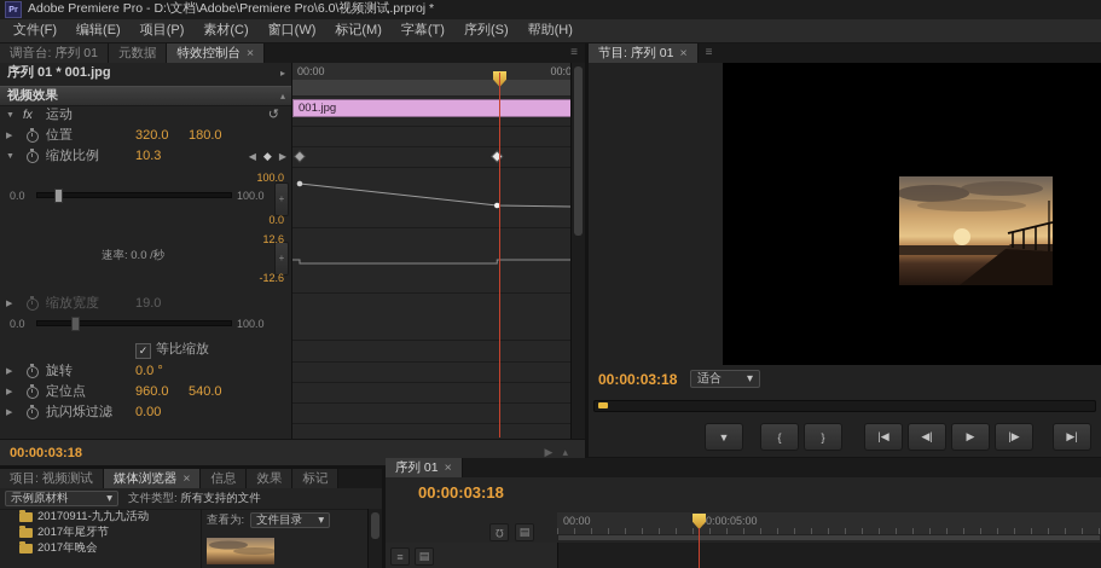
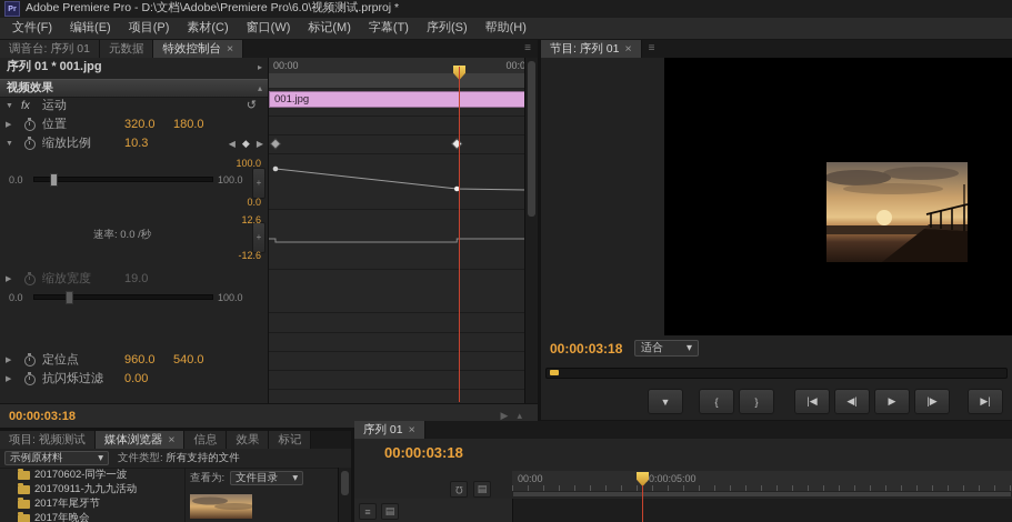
  Adobe Premiere Pro - D:\文档\Adobe\Premiere Pro\6.0\视频测试.prproj *
  文件(F)
  编辑(E)
  项目(P)
  素材(C)
  窗口(W)
  标记(M)
  字幕(T)
  序列(S)
  帮助(H)
  调音台: 序列 01
  元数据
  特效控制台
  ×
  ≡
  序列 01 * 001.jpg
  ▸
  视频效果
  ▴
  fx
  运动
  ↺
  位置
  320.0
  180.0
  缩放比例
  10.3
  ◀
  ◆
  ▶
  100.0
  0.0
  100.0
  +
  +
  0.0
  12.6
  速率: 0.0 /秒
  -12.6
  缩放宽度
  19.0
  0.0
  100.0
- ✓
- 等比缩放
- 旋转
- 0.0 °
  定位点
  960.0
  540.0
  抗闪烁过滤
  0.00
  00:00
  00:0
  001.jpg
  00:00:03:18
  ▶
  ▴
  节目: 序列 01
  ×
  ≡
  00:00:03:18
  适合
  ▾
  ▼
  {
  }
  |◀
  ◀|
  ▶
  |▶
  ▶|
  项目: 视频测试
  媒体浏览器
  ×
  信息
  效果
  标记
  示例原材料
  ▾
  文件类型: 所有支持的文件
+ 20170602-同学一波
  20170911-九九九活动
  2017年尾牙节
  2017年晚会
  查看为:
  文件目录
  ▾
  序列 01
  ×
  00:00:03:18
  ▤
  00:00
  0:00:05:00
  ≡
  ▤
